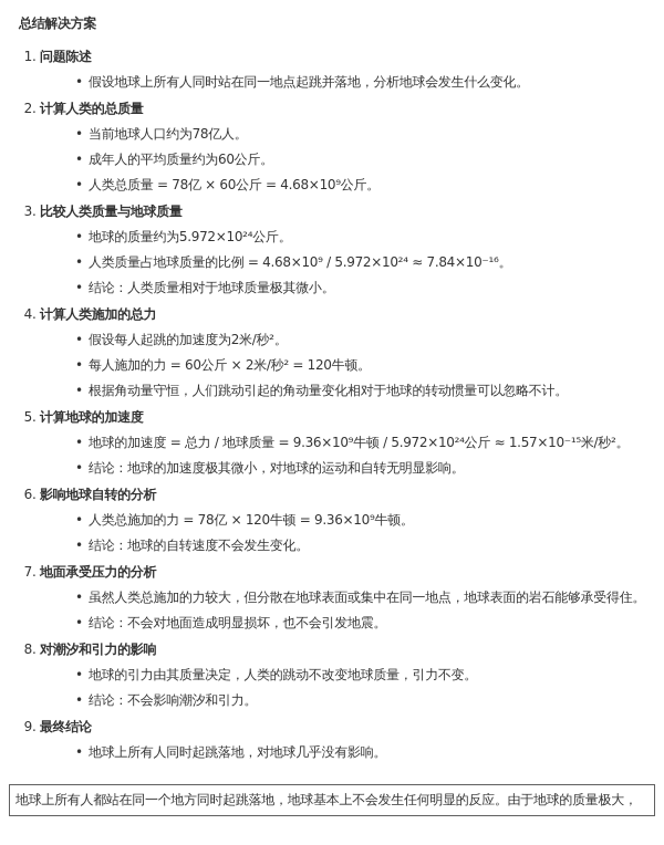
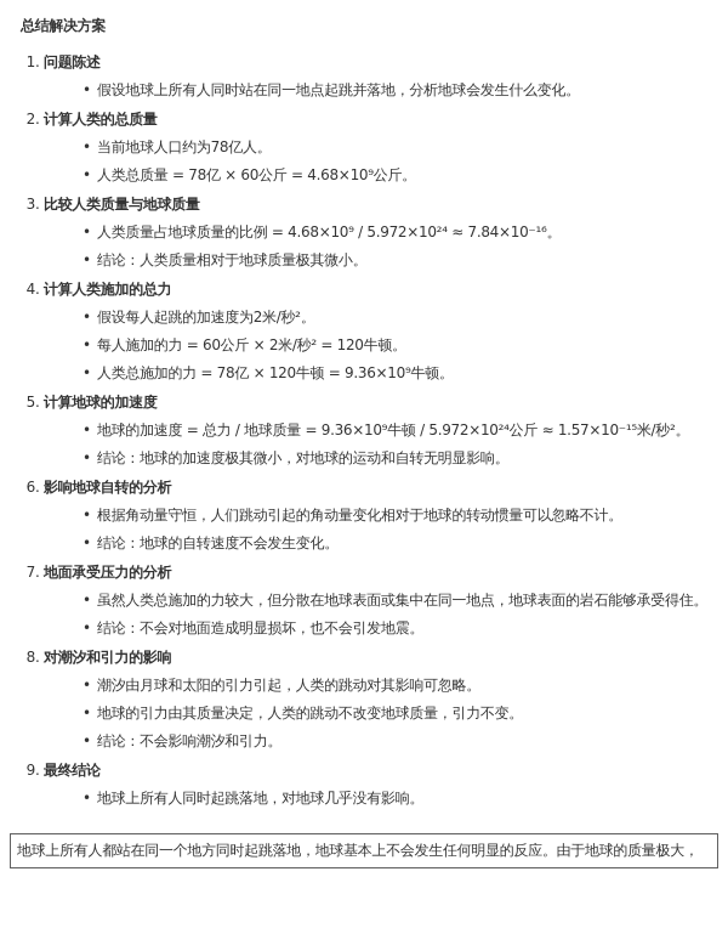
  总结解决方案
  问题陈述
  假设地球上所有人同时站在同一地点起跳并落地，分析地球会发生什么变化。
  计算人类的总质量
  当前地球人口约为78亿人。
- 成年人的平均质量约为60公斤。
  人类总质量 = 78亿 × 60公斤 = 4.68×10⁹公斤。
  比较人类质量与地球质量
- 地球的质量约为5.972×10²⁴公斤。
  人类质量占地球质量的比例 = 4.68×10⁹ / 5.972×10²⁴ ≈ 7.84×10⁻¹⁶。
  结论：人类质量相对于地球质量极其微小。
  计算人类施加的总力
  假设每人起跳的加速度为2米/秒²。
  每人施加的力 = 60公斤 × 2米/秒² = 120牛顿。
- 根据角动量守恒，人们跳动引起的角动量变化相对于地球的转动惯量可以忽略不计。
+ 人类总施加的力 = 78亿 × 120牛顿 = 9.36×10⁹牛顿。
  计算地球的加速度
  地球的加速度 = 总力 / 地球质量 = 9.36×10⁹牛顿 / 5.972×10²⁴公斤 ≈ 1.57×10⁻¹⁵米/秒²。
  结论：地球的加速度极其微小，对地球的运动和自转无明显影响。
  影响地球自转的分析
- 人类总施加的力 = 78亿 × 120牛顿 = 9.36×10⁹牛顿。
+ 根据角动量守恒，人们跳动引起的角动量变化相对于地球的转动惯量可以忽略不计。
  结论：地球的自转速度不会发生变化。
  地面承受压力的分析
  虽然人类总施加的力较大，但分散在地球表面或集中在同一地点，地球表面的岩石能够承受得住。
  结论：不会对地面造成明显损坏，也不会引发地震。
  对潮汐和引力的影响
+ 潮汐由月球和太阳的引力引起，人类的跳动对其影响可忽略。
  地球的引力由其质量决定，人类的跳动不改变地球质量，引力不变。
  结论：不会影响潮汐和引力。
  最终结论
  地球上所有人同时起跳落地，对地球几乎没有影响。
  地球上所有人都站在同一个地方同时起跳落地，地球基本上不会发生任何明显的反应。由于地球的质量极大，
